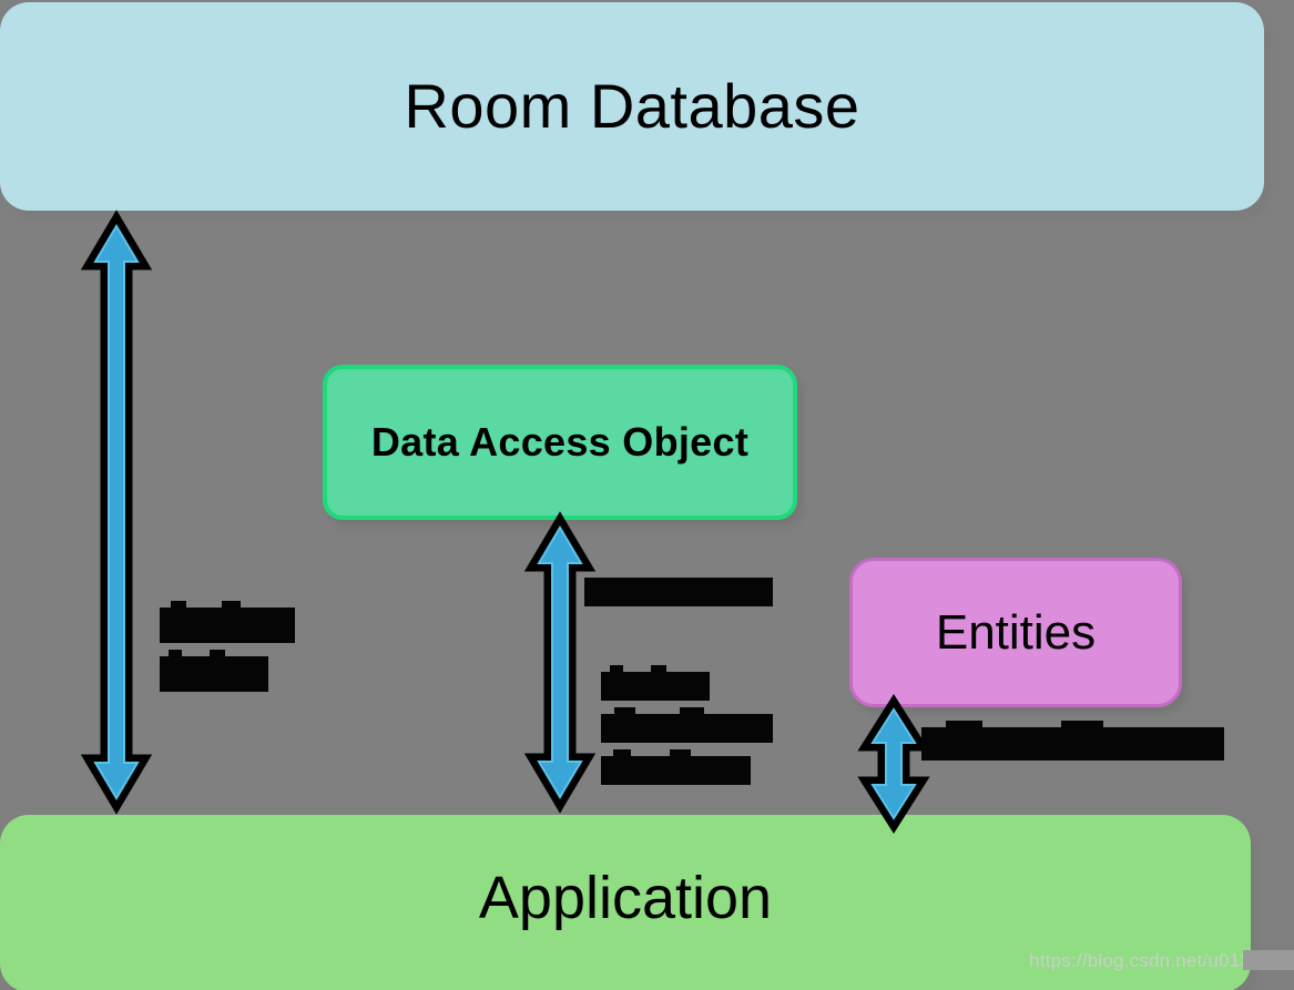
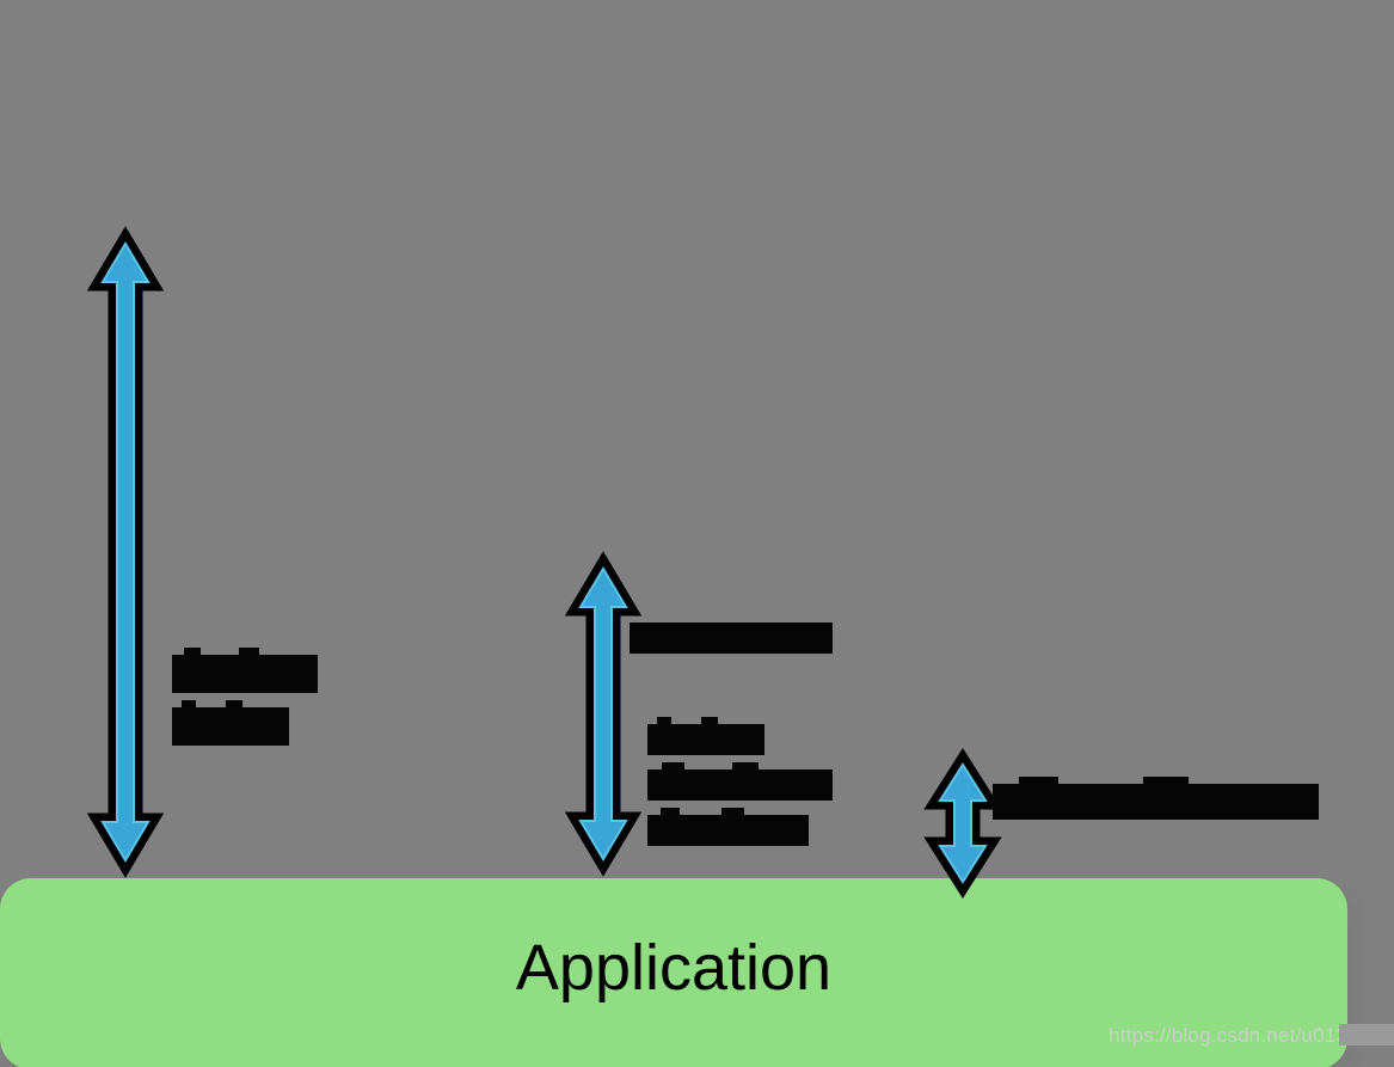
- Room Database
- Data Access Object
- Entities
  Application
  https://blog.csdn.net/u01
